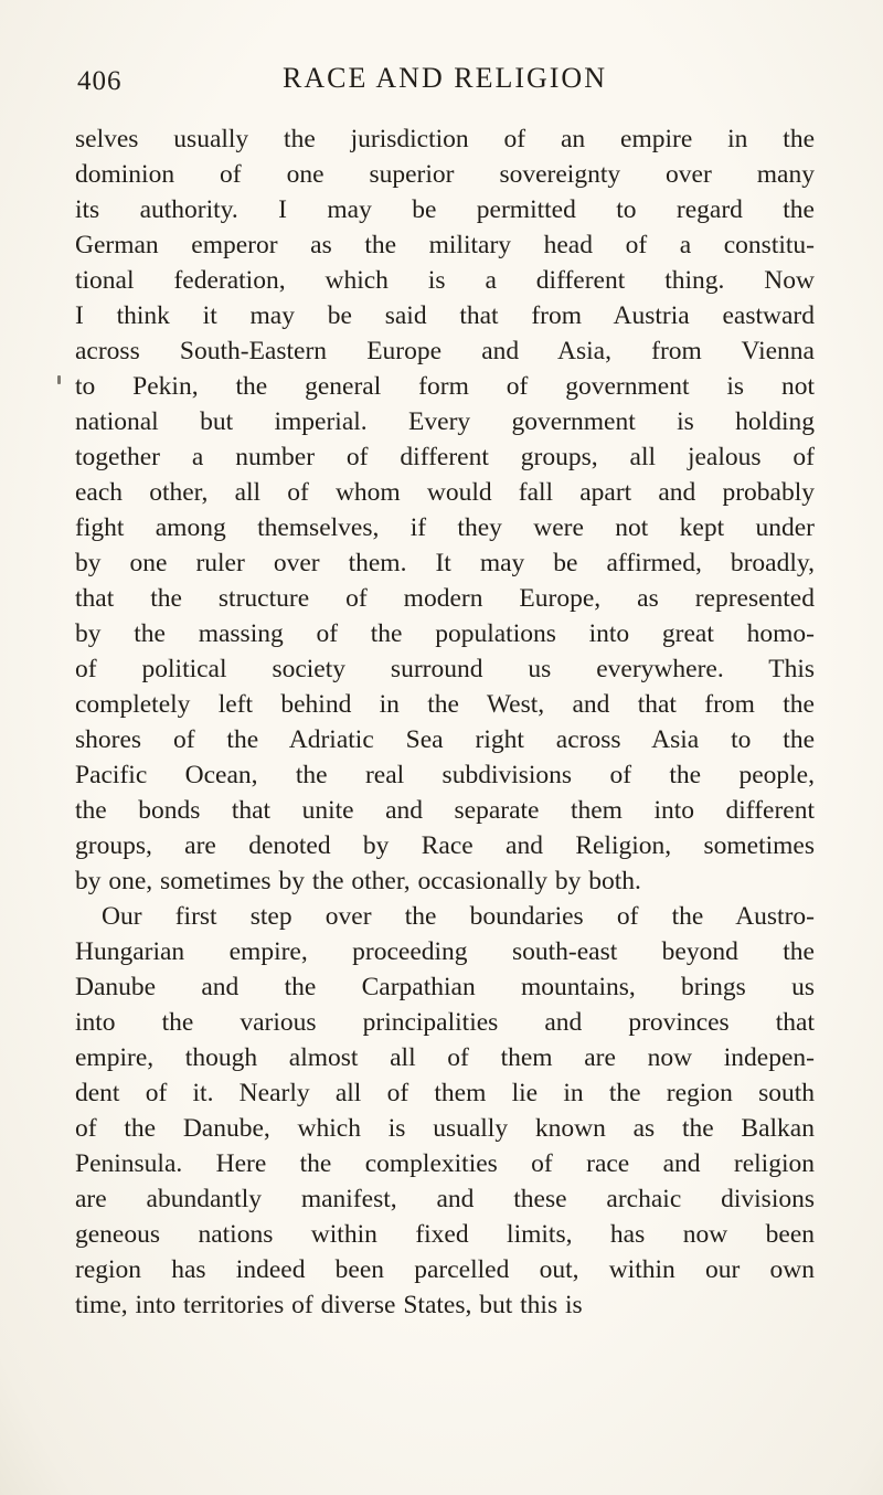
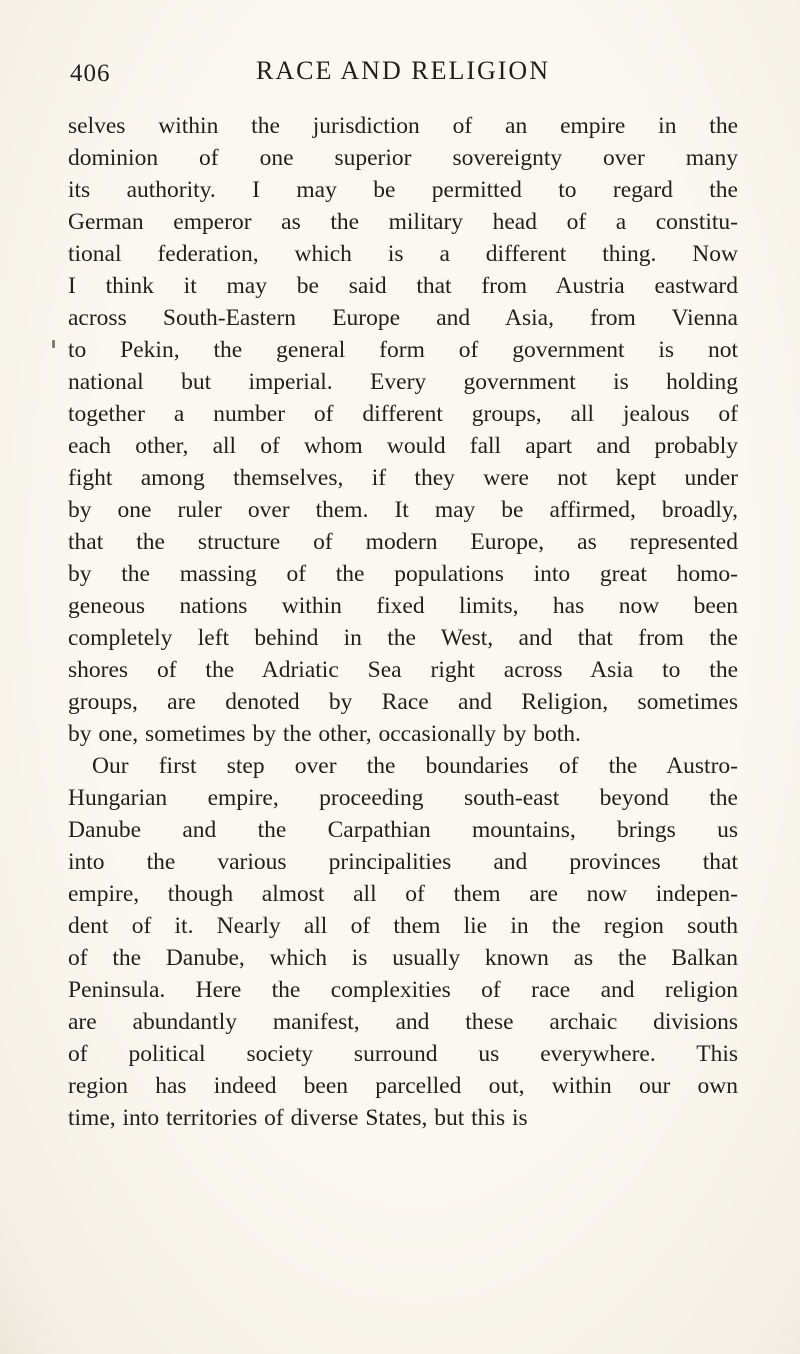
  406
  RACE AND RELIGION
- selves usually the jurisdiction of an empire in the
+ selves within the jurisdiction of an empire in the
  dominion of one superior sovereignty over many
  its authority. I may be permitted to regard the
  German emperor as the military head of a constitu-
  tional federation, which is a different thing. Now
  I think it may be said that from Austria eastward
  across South-Eastern Europe and Asia, from Vienna
  to Pekin, the general form of government is not
  national but imperial. Every government is holding
  together a number of different groups, all jealous of
  each other, all of whom would fall apart and probably
  fight among themselves, if they were not kept under
  by one ruler over them. It may be affirmed, broadly,
  that the structure of modern Europe, as represented
  by the massing of the populations into great homo-
- of political society surround us everywhere. This
+ geneous nations within fixed limits, has now been
  completely left behind in the West, and that from the
  shores of the Adriatic Sea right across Asia to the
- Pacific Ocean, the real subdivisions of the people,
- the bonds that unite and separate them into different
  groups, are denoted by Race and Religion, sometimes
  by one, sometimes by the other, occasionally by both.
  Our first step over the boundaries of the Austro-
  Hungarian empire, proceeding south-east beyond the
  Danube and the Carpathian mountains, brings us
  into the various principalities and provinces that
  empire, though almost all of them are now indepen-
  dent of it. Nearly all of them lie in the region south
  of the Danube, which is usually known as the Balkan
  Peninsula. Here the complexities of race and religion
  are abundantly manifest, and these archaic divisions
- geneous nations within fixed limits, has now been
+ of political society surround us everywhere. This
  region has indeed been parcelled out, within our own
  time, into territories of diverse States, but this is
